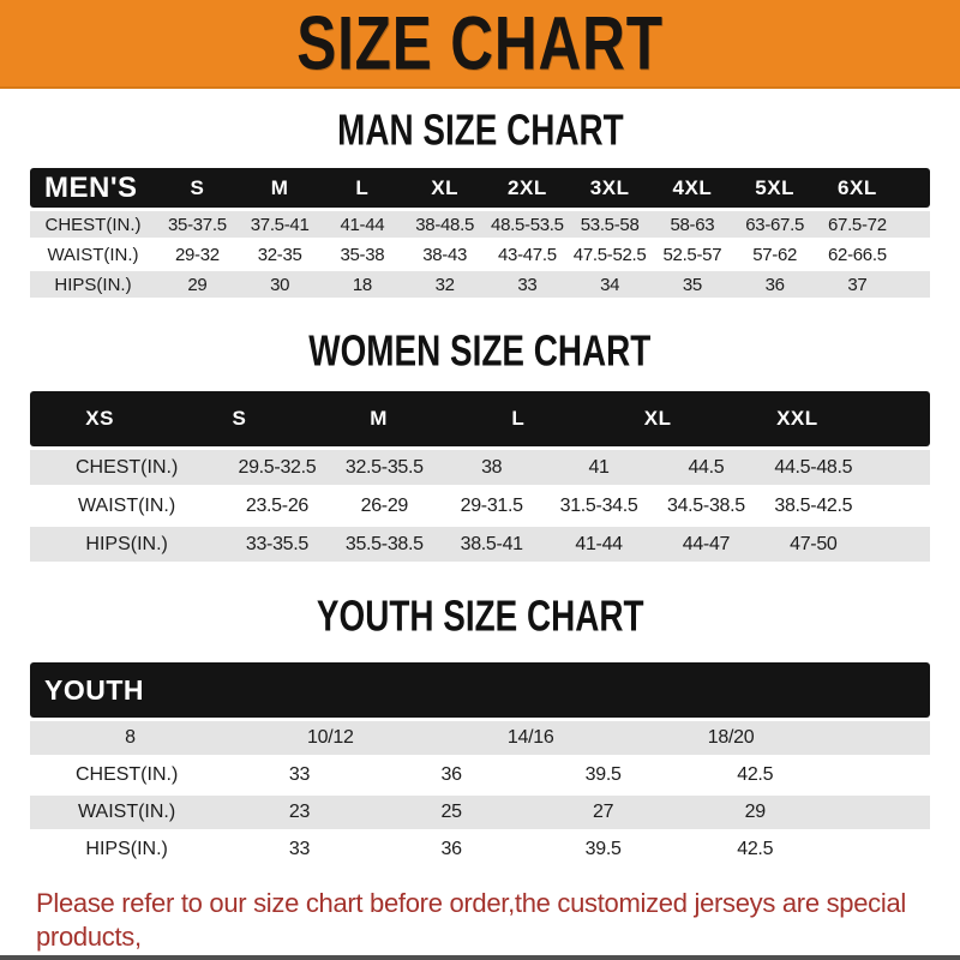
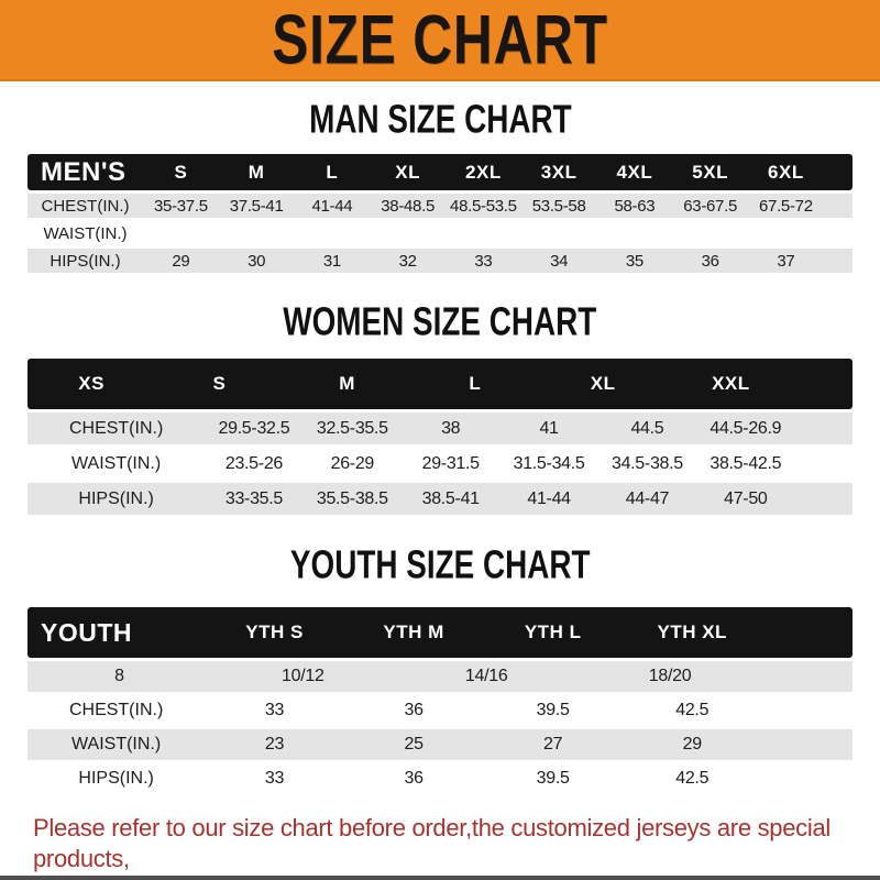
  SIZE CHART
  MAN SIZE CHART
  MEN'S
  S
  M
  L
  XL
  2XL
  3XL
  4XL
  5XL
  6XL
  CHEST(IN.)
  35-37.5
  37.5-41
  41-44
  38-48.5
  48.5-53.5
  53.5-58
  58-63
  63-67.5
  67.5-72
  WAIST(IN.)
- 29-32
- 32-35
- 35-38
- 38-43
- 43-47.5
- 47.5-52.5
- 52.5-57
- 57-62
- 62-66.5
  HIPS(IN.)
  29
  30
- 18
+ 31
  32
  33
  34
  35
  36
  37
  WOMEN SIZE CHART
  XS
  S
  M
  L
  XL
  XXL
  CHEST(IN.)
  29.5-32.5
  32.5-35.5
  38
  41
  44.5
- 44.5-48.5
+ 44.5-26.9
  WAIST(IN.)
  23.5-26
  26-29
  29-31.5
  31.5-34.5
  34.5-38.5
  38.5-42.5
  HIPS(IN.)
  33-35.5
  35.5-38.5
  38.5-41
  41-44
  44-47
  47-50
  YOUTH SIZE CHART
  YOUTH
+ YTH S
+ YTH M
+ YTH L
+ YTH XL
  8
  10/12
  14/16
  18/20
  CHEST(IN.)
  33
  36
  39.5
  42.5
  WAIST(IN.)
  23
  25
  27
  29
  HIPS(IN.)
  33
  36
  39.5
  42.5
  Please refer to our size chart before order,the customized jerseys are special products,
